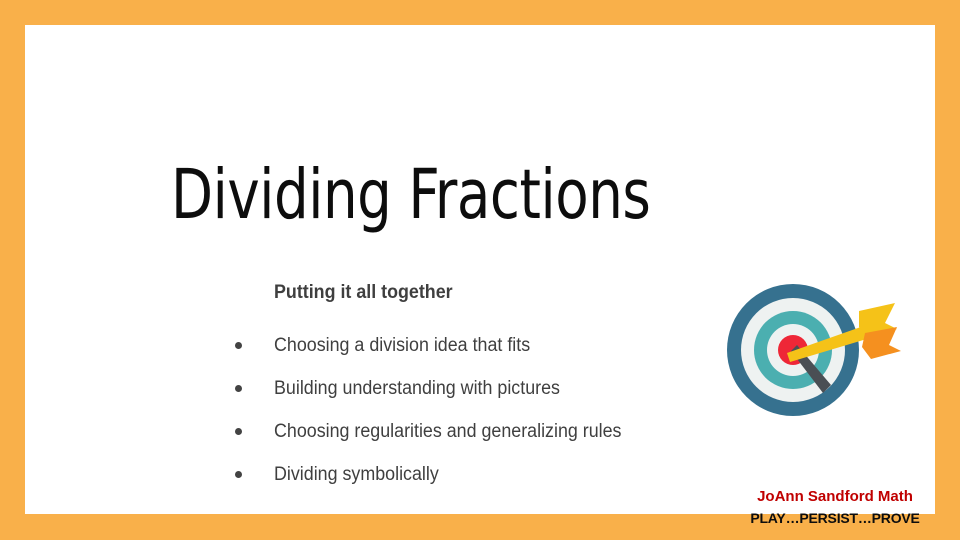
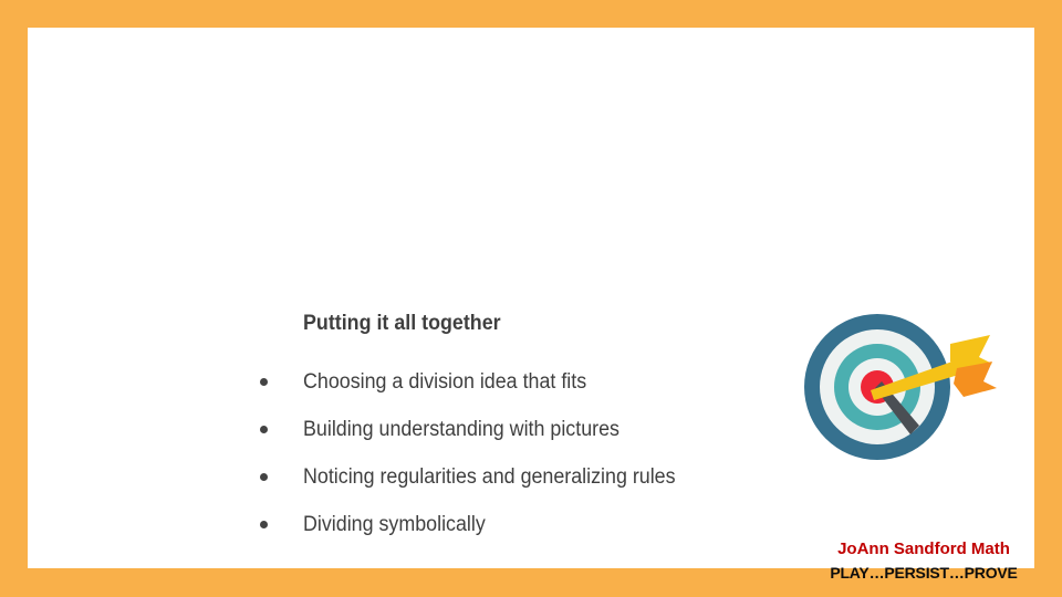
- Dividing Fractions
  Putting it all together
  Choosing a division idea that fits
  Building understanding with pictures
- Choosing regularities and generalizing rules
+ Noticing regularities and generalizing rules
  Dividing symbolically
  JoAnn Sandford Math
  PLAY…PERSIST…PROVE
